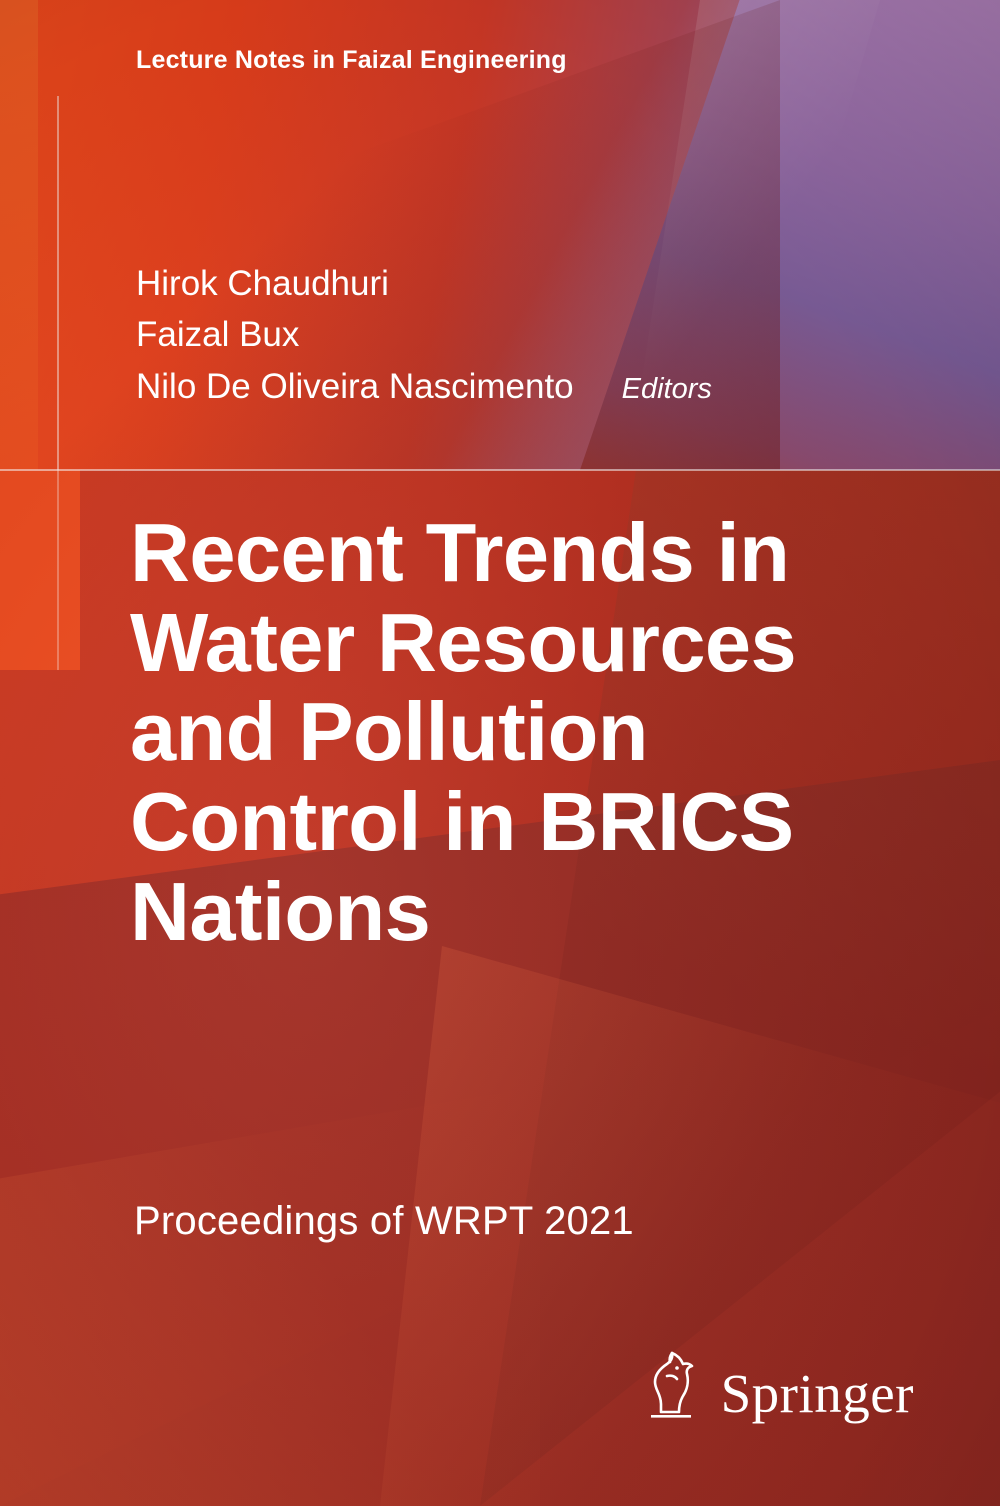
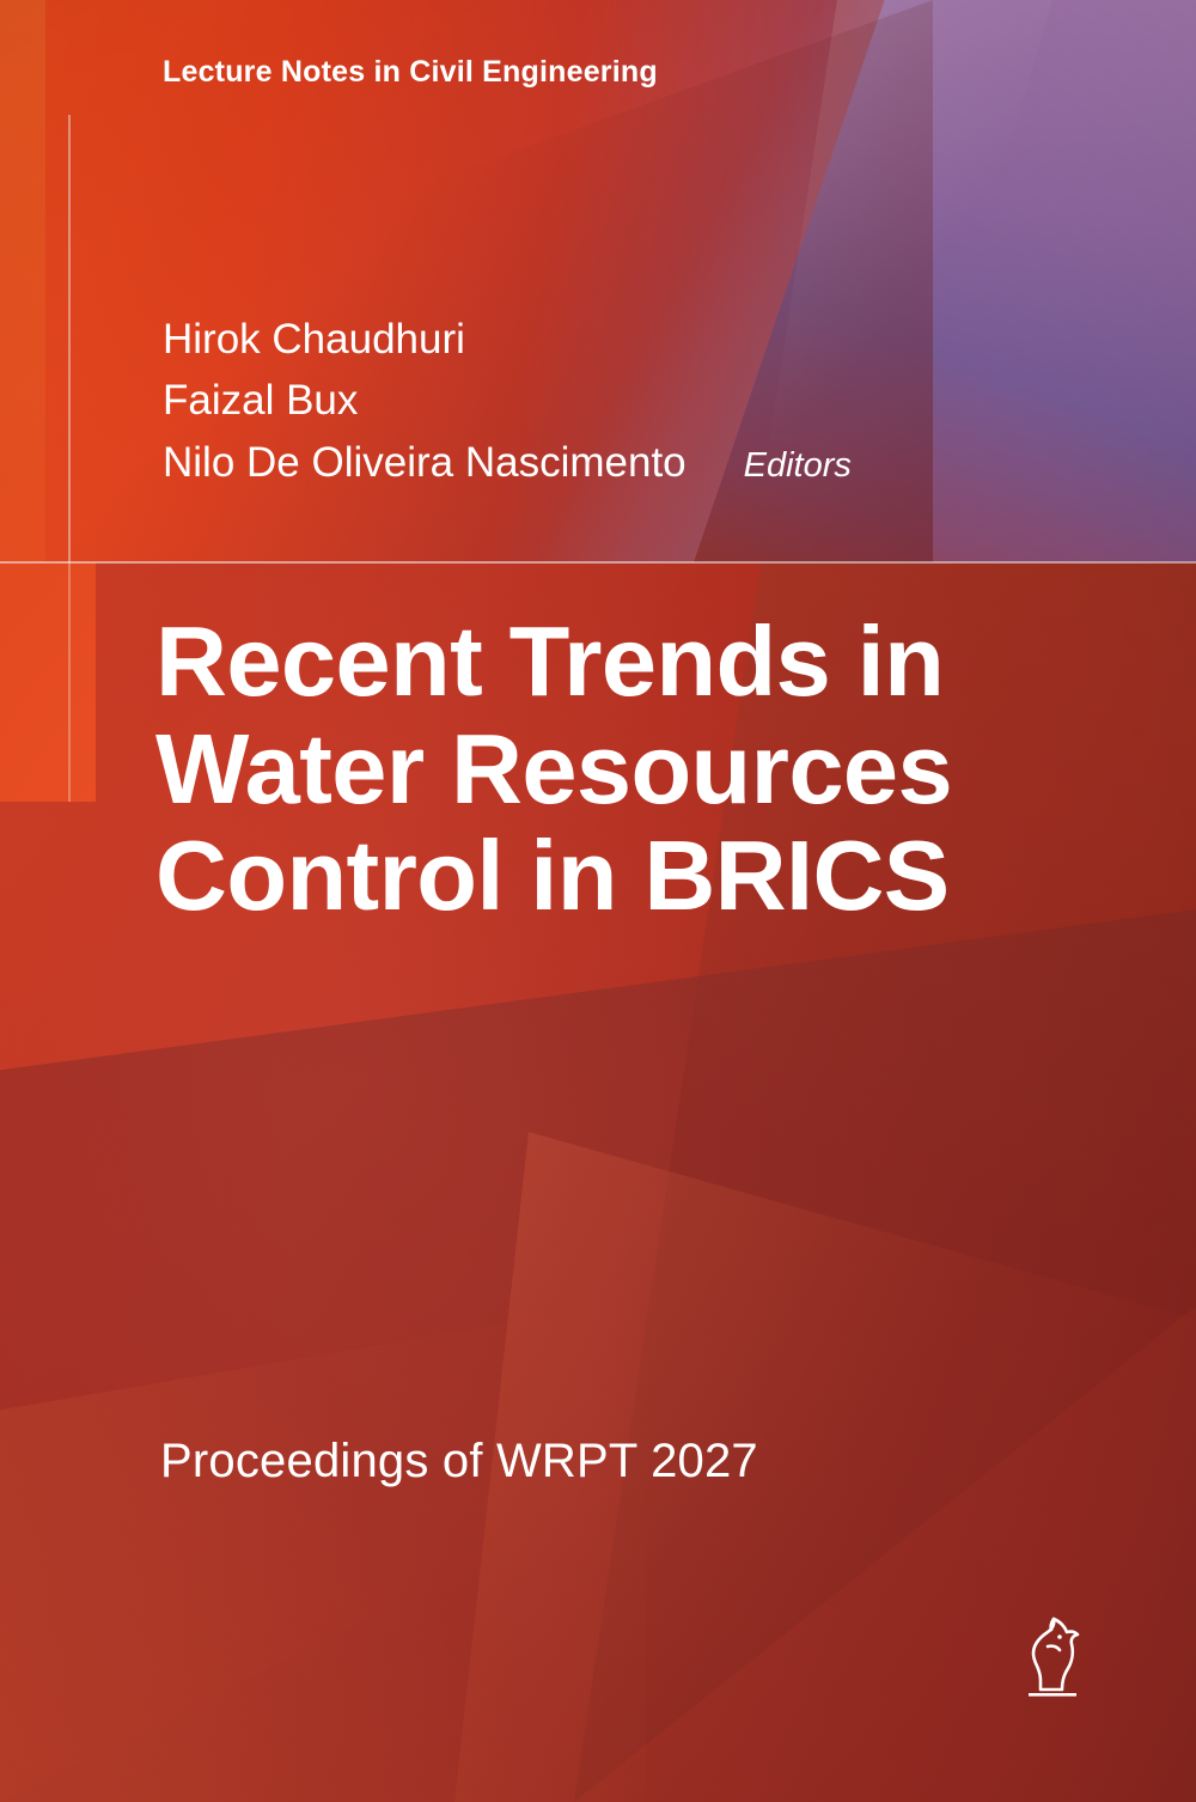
- Lecture Notes in Faizal Engineering
+ Lecture Notes in Civil Engineering
  Hirok Chaudhuri
  Faizal Bux
  Nilo De Oliveira Nascimento Editors
  Recent Trends in
  Water Resources
- and Pollution
  Control in BRICS
- Nations
- Proceedings of WRPT 2021
+ Proceedings of WRPT 2027
- Springer
